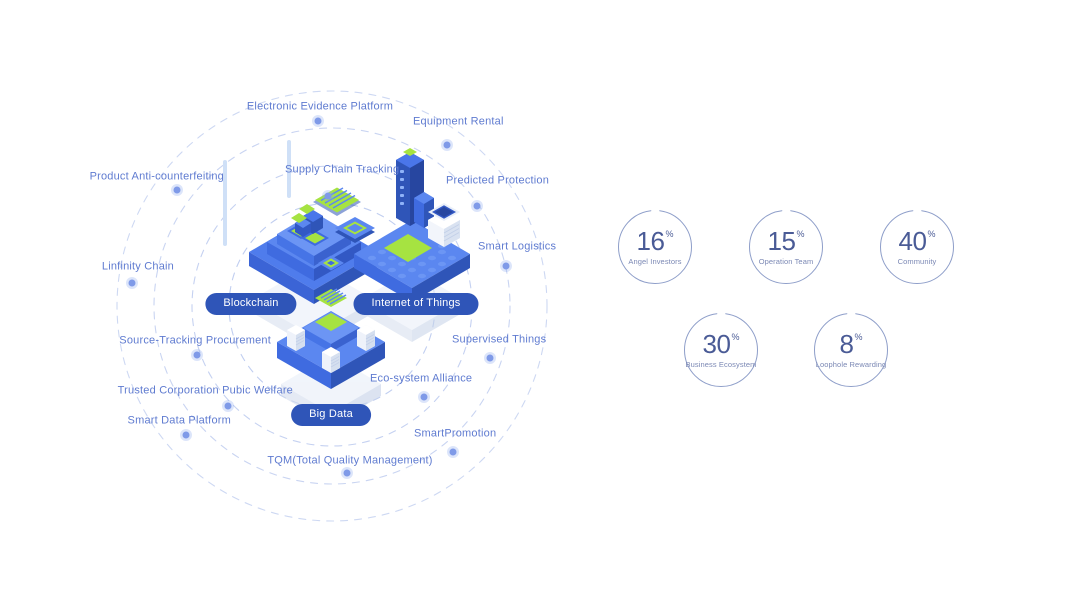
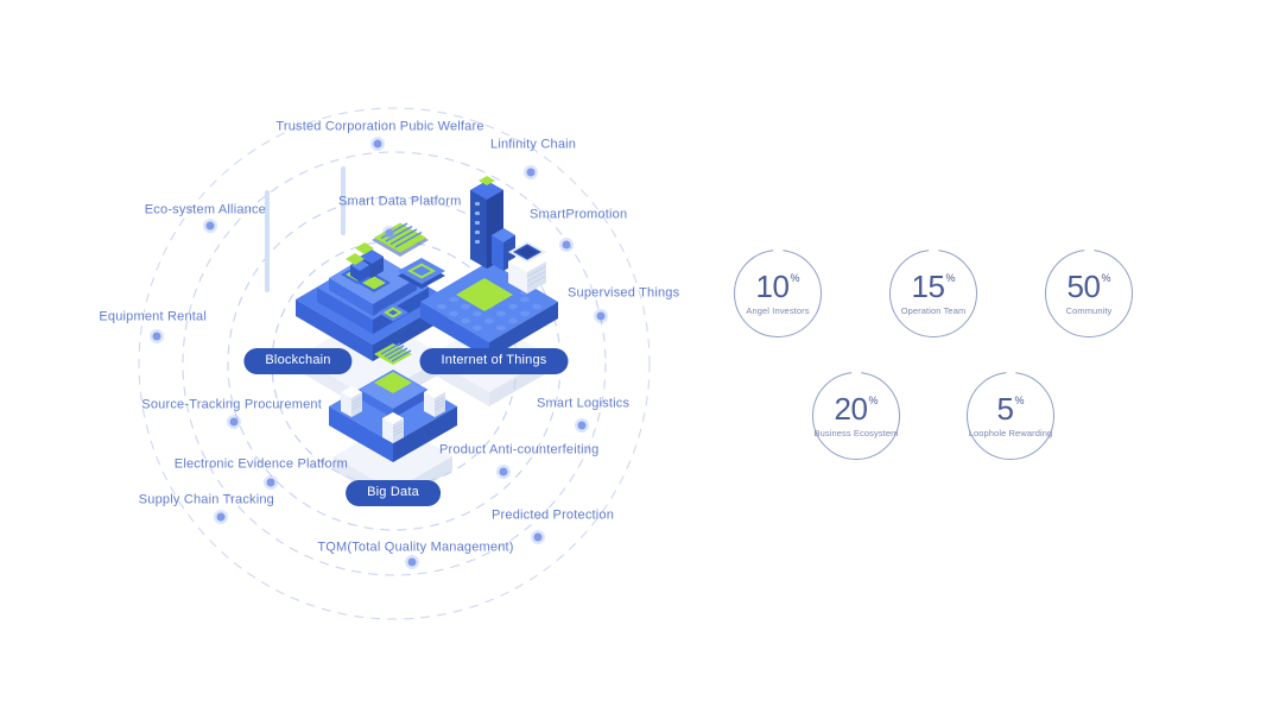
- Electronic Evidence Platform
+ Trusted Corporation Pubic Welfare
- Equipment Rental
+ Linfinity Chain
- Product Anti-counterfeiting
+ Eco-system Alliance
- Supply Chain Tracking
+ Smart Data Platform
- Predicted Protection
+ SmartPromotion
- Smart Logistics
+ Supervised Things
- Linfinity Chain
+ Equipment Rental
  Source-Tracking Procurement
- Supervised Things
+ Smart Logistics
- Eco-system Alliance
+ Product Anti-counterfeiting
- Trusted Corporation Pubic Welfare
+ Electronic Evidence Platform
- Smart Data Platform
+ Supply Chain Tracking
- SmartPromotion
+ Predicted Protection
  TQM(Total Quality Management)
  Blockchain
  Internet of Things
  Big Data
- 16
+ 10
  %
  Angel Investors
  15
  %
  Operation Team
- 40
+ 50
  %
  Community
- 30
+ 20
  %
  Business Ecosystem
- 8
+ 5
  %
  Loophole Rewarding
